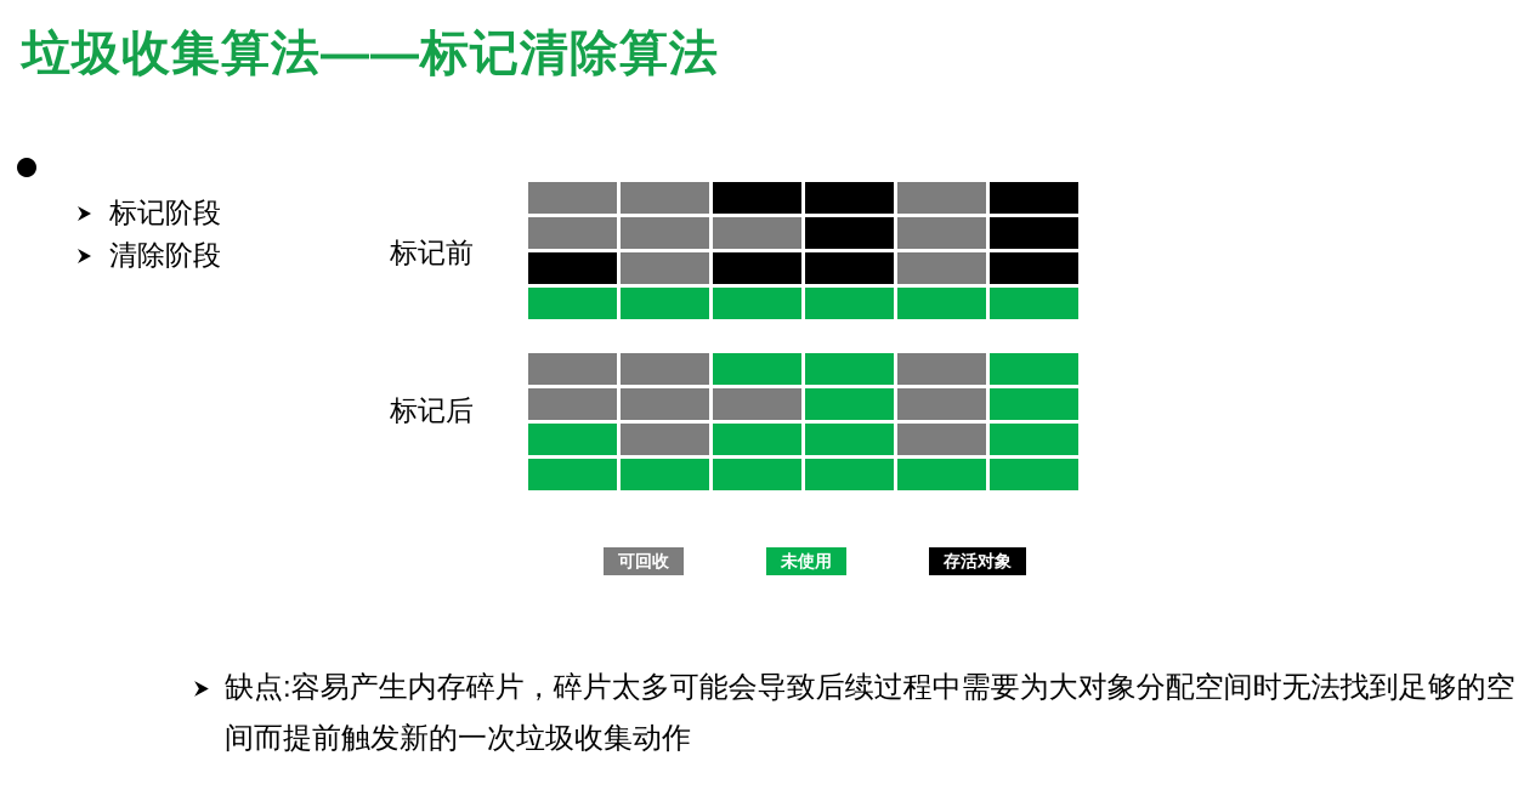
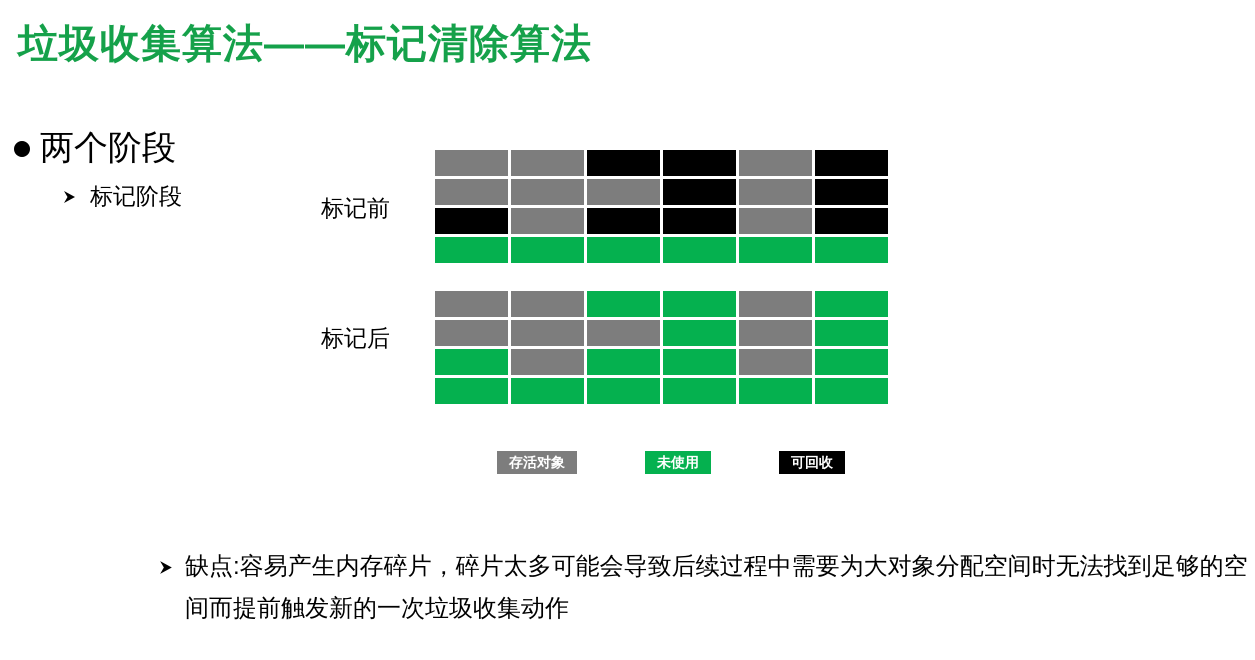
  垃圾收集算法——标记清除算法
+ 两个阶段
  标记阶段
- 清除阶段
  标记前
  标记后
- 可回收
+ 存活对象
  未使用
- 存活对象
+ 可回收
  缺点:容易产生内存碎片，碎片太多可能会导致后续过程中需要为大对象分配空间时无法找到足够的空间而提前触发新的一次垃圾收集动作
